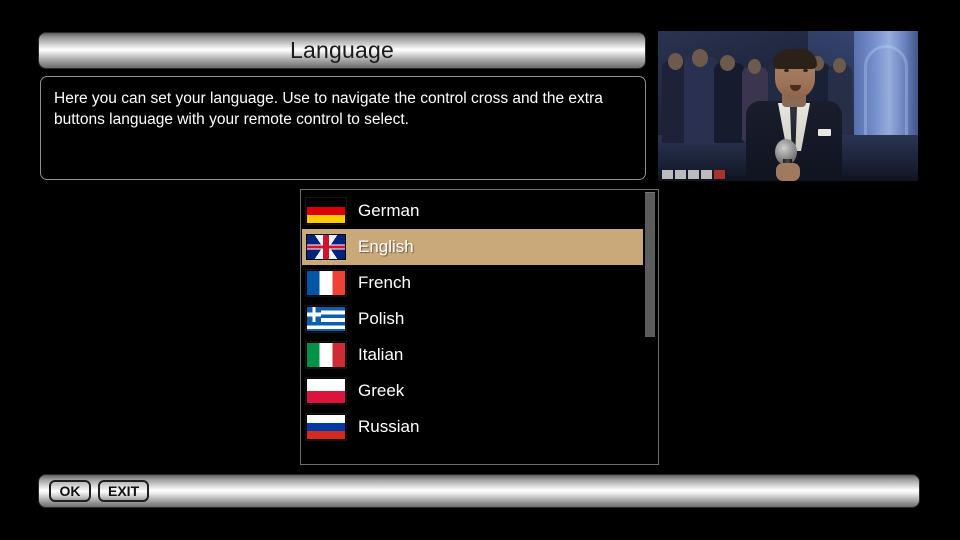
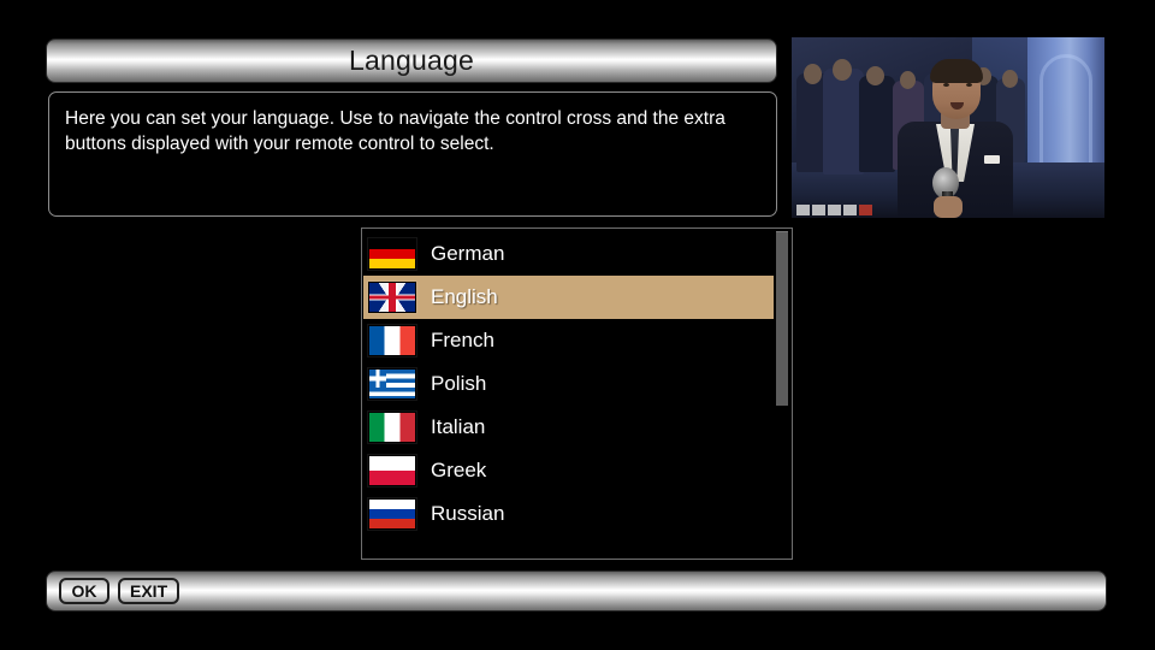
  Language
- Here you can set your language. Use to navigate the control cross and the extra buttons language with your remote control to select.
+ Here you can set your language. Use to navigate the control cross and the extra buttons displayed with your remote control to select.
  German
  English
  French
  Polish
  Italian
  Greek
  Russian
  OK
  EXIT
